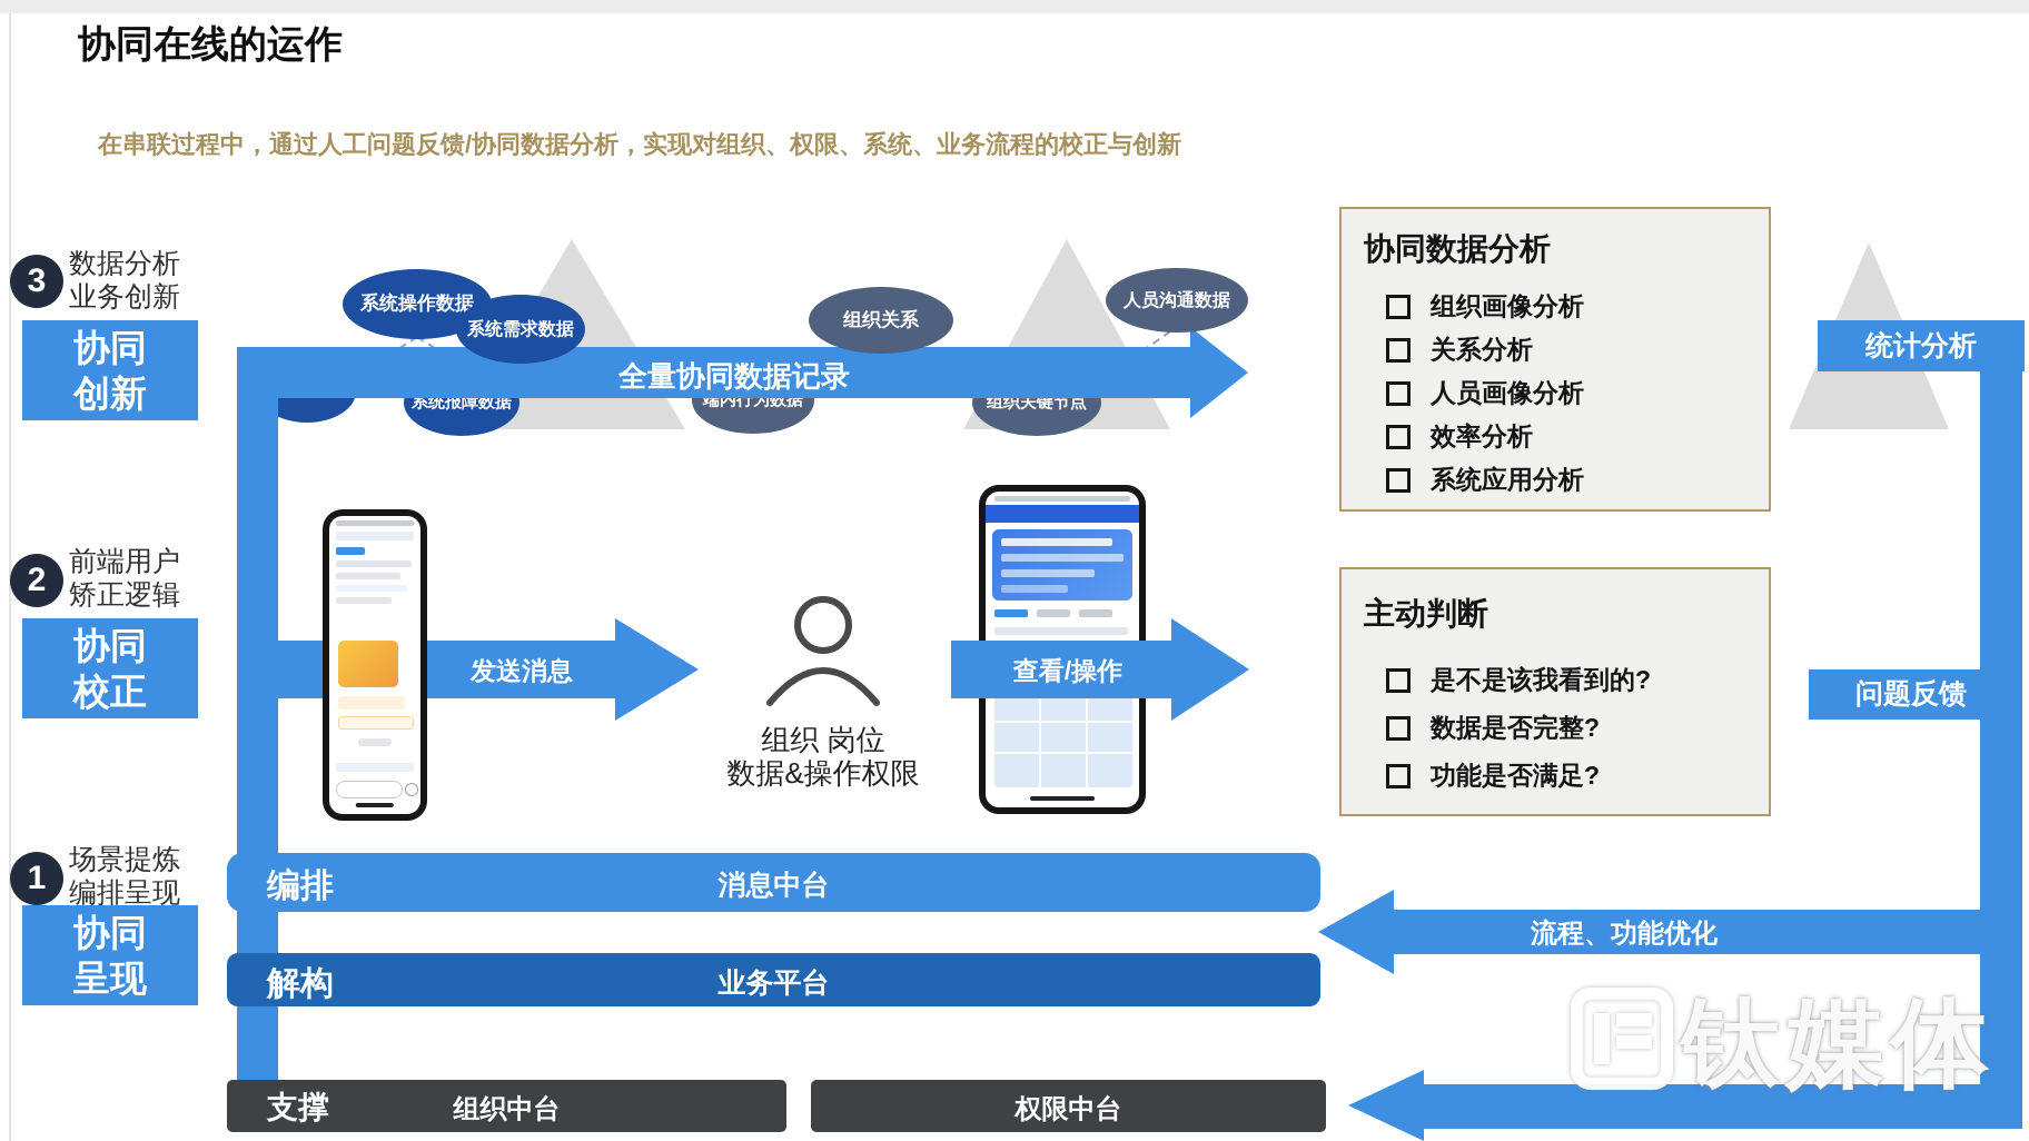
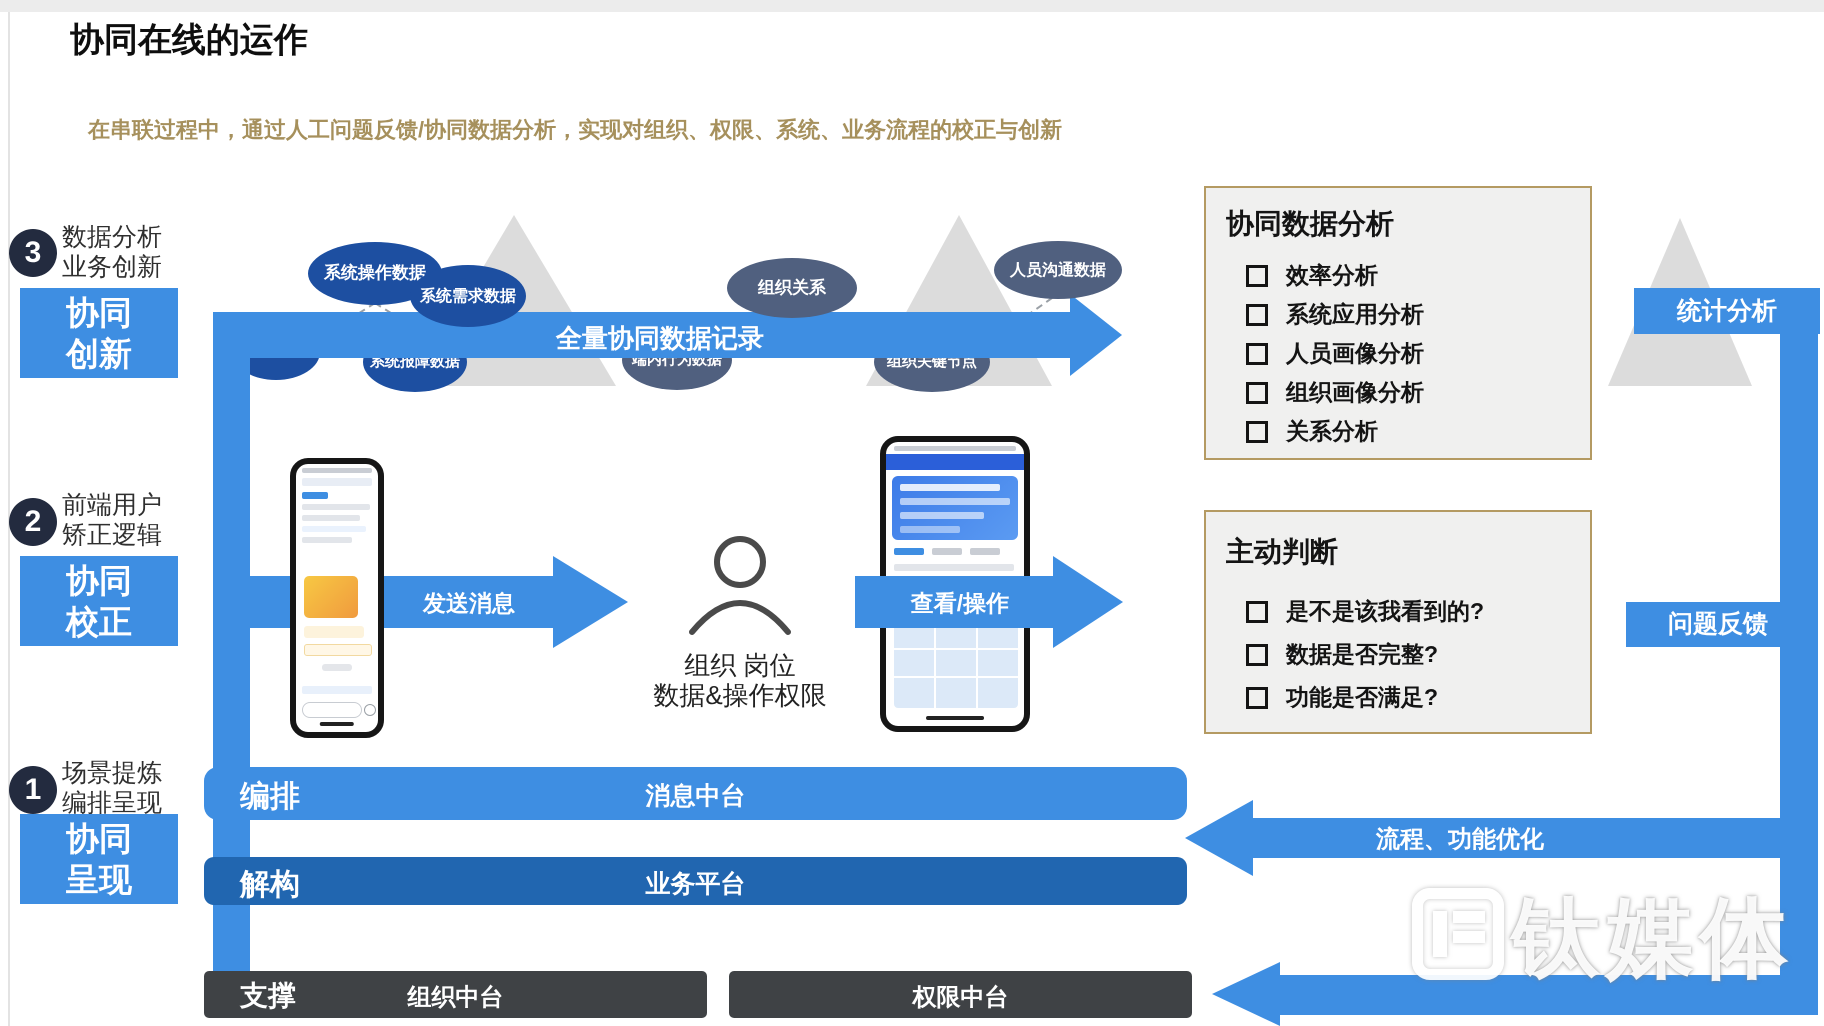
  协同在线的运作
  在串联过程中，通过人工问题反馈/协同数据分析，实现对组织、权限、系统、业务流程的校正与创新
  系统报障数据
  端内行为数据
  组织关键节点
  全量协同数据记录
  系统操作数据
  系统需求数据
  组织关系
  人员沟通数据
  发送消息
  组织 岗位
  数据&操作权限
  查看/操作
  3
  数据分析
  业务创新
  协同
  创新
  2
  前端用户
  矫正逻辑
  协同
  校正
  1
  场景提炼
  编排呈现
  协同
  呈现
  协同数据分析
- 组织画像分析
+ 效率分析
- 关系分析
+ 系统应用分析
  人员画像分析
- 效率分析
+ 组织画像分析
- 系统应用分析
+ 关系分析
  主动判断
  是不是该我看到的?
  数据是否完整?
  功能是否满足?
  统计分析
  问题反馈
  编排
  消息中台
  解构
  业务平台
  支撑
  组织中台
  权限中台
  流程、功能优化
  钛媒体
